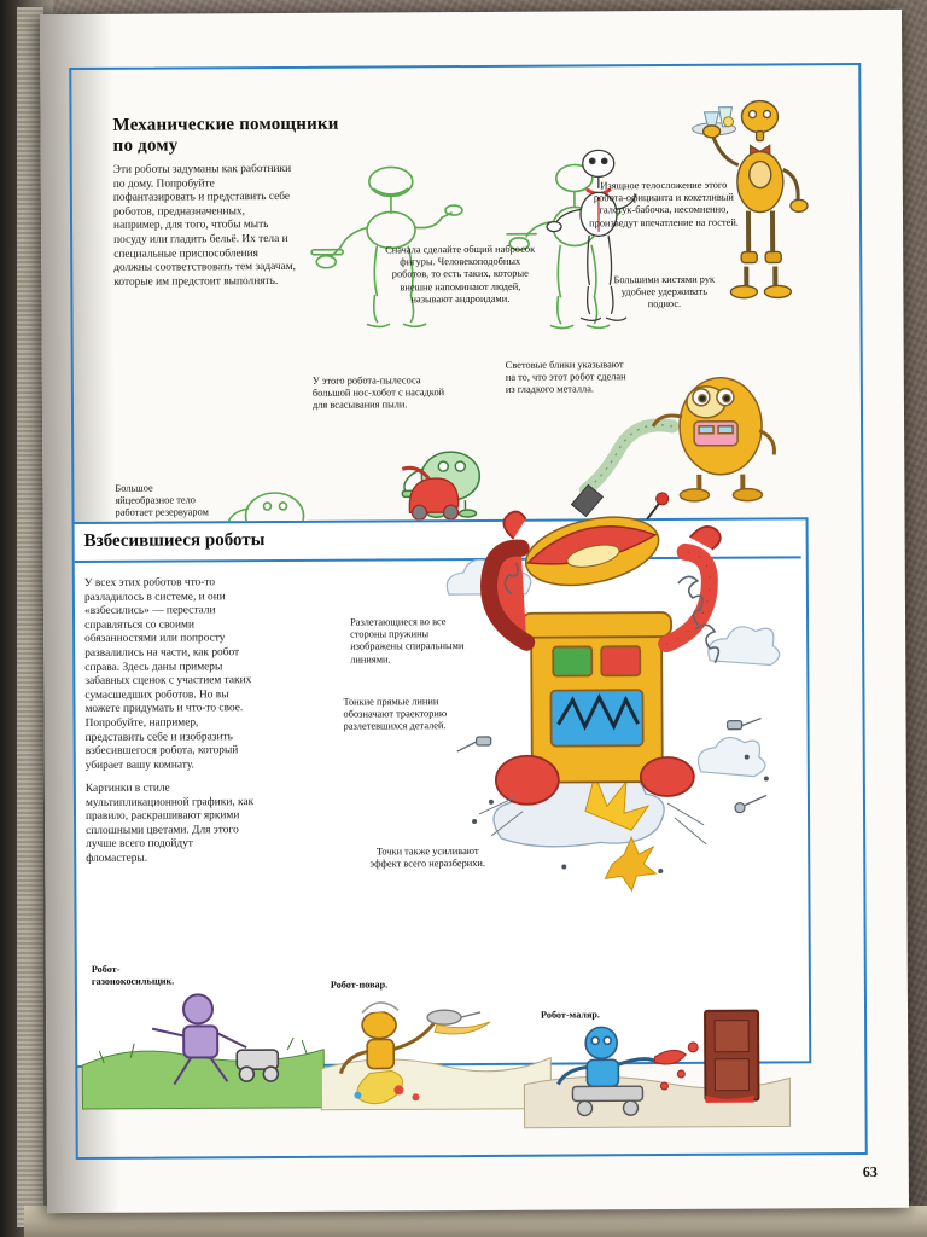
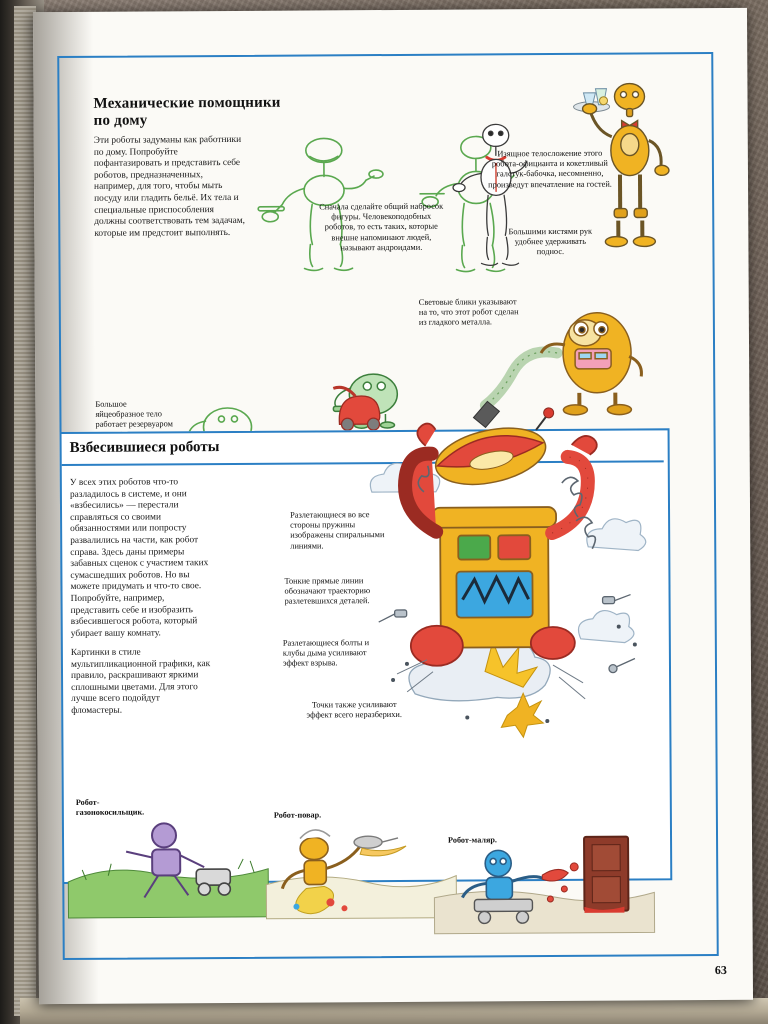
  Механические помощники по дому
  Эти роботы задуманы как работники по дому. Попробуйте пофантазировать и представить себе роботов, предназначенных, например, для того, чтобы мыть посуду или гладить бельё. Их тела и специальные приспособления должны соответствовать тем задачам, которые им предстоит выполнять.
  Сначала сделайте общий набросок фигуры. Человекоподобных роботов, то есть таких, которые внешне напоминают людей, называют андроидами.
  Изящное телосложение этого робота-официанта и кокетливый галстук-бабочка, несомненно, произведут впечатление на гостей.
  Большими кистями рук удобнее удерживать поднос.
- У этого робота-пылесоса большой нос-хобот с насадкой для всасывания пыли.
  Световые блики указывают на то, что этот робот сделан из гладкого металла.
  Большое яйцеобразное тело работает резервуаром
  Взбесившиеся роботы
  У всех этих роботов что-то разладилось в системе, и они «взбесились» — перестали справляться со своими обязанностями или попросту развалились на части, как робот справа. Здесь даны примеры забавных сценок с участием таких сумасшедших роботов. Но вы можете придумать и что-то свое. Попробуйте, например, представить себе и изобразить взбесившегося робота, который убирает вашу комнату.
  Картинки в стиле мультипликационной графики, как правило, раскрашивают яркими сплошными цветами. Для этого лучше всего подойдут фломастеры.
  Разлетающиеся во все стороны пружины изображены спиральными линиями.
  Тонкие прямые линии обозначают траекторию разлетевшихся деталей.
+ Разлетающиеся болты и клубы дыма усиливают эффект взрыва.
  Точки также усиливают эффект всего неразберихи.
  Робот-газонокосильщик.
  Робот-повар.
  Робот-маляр.
  63
